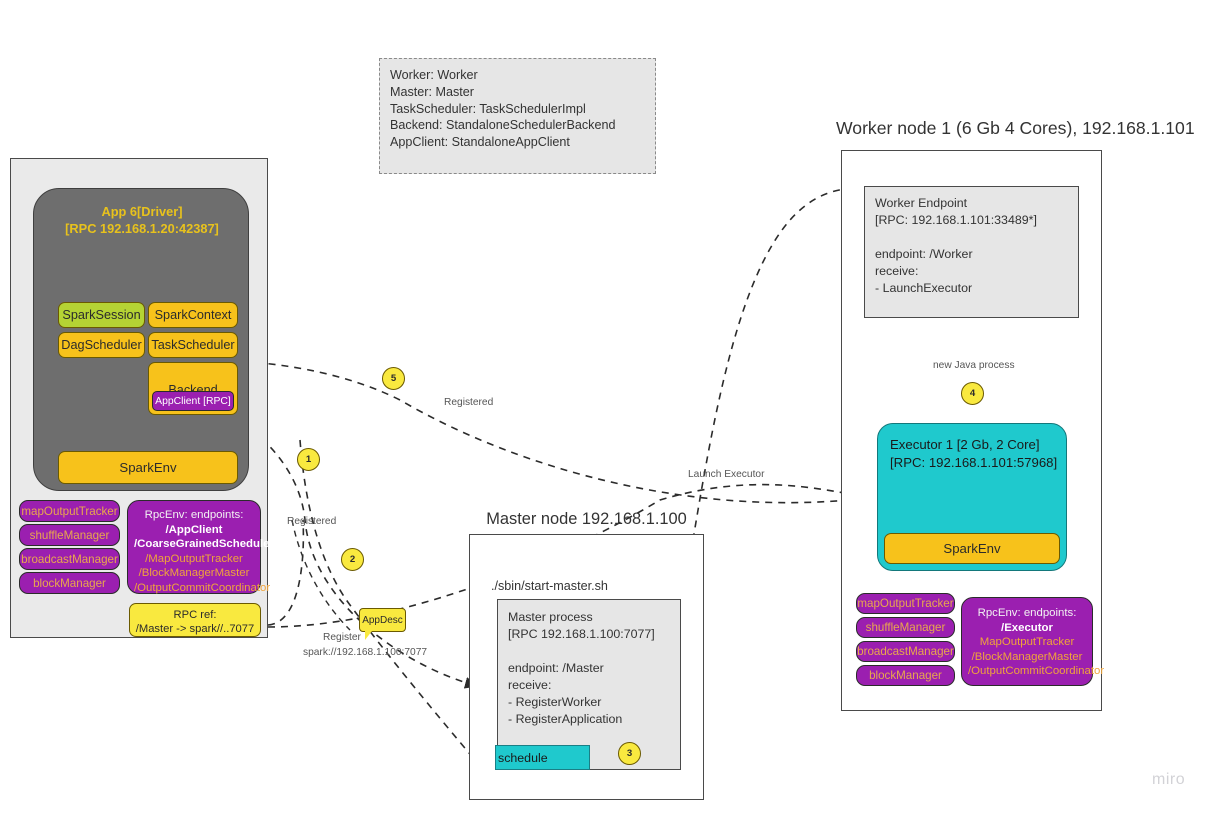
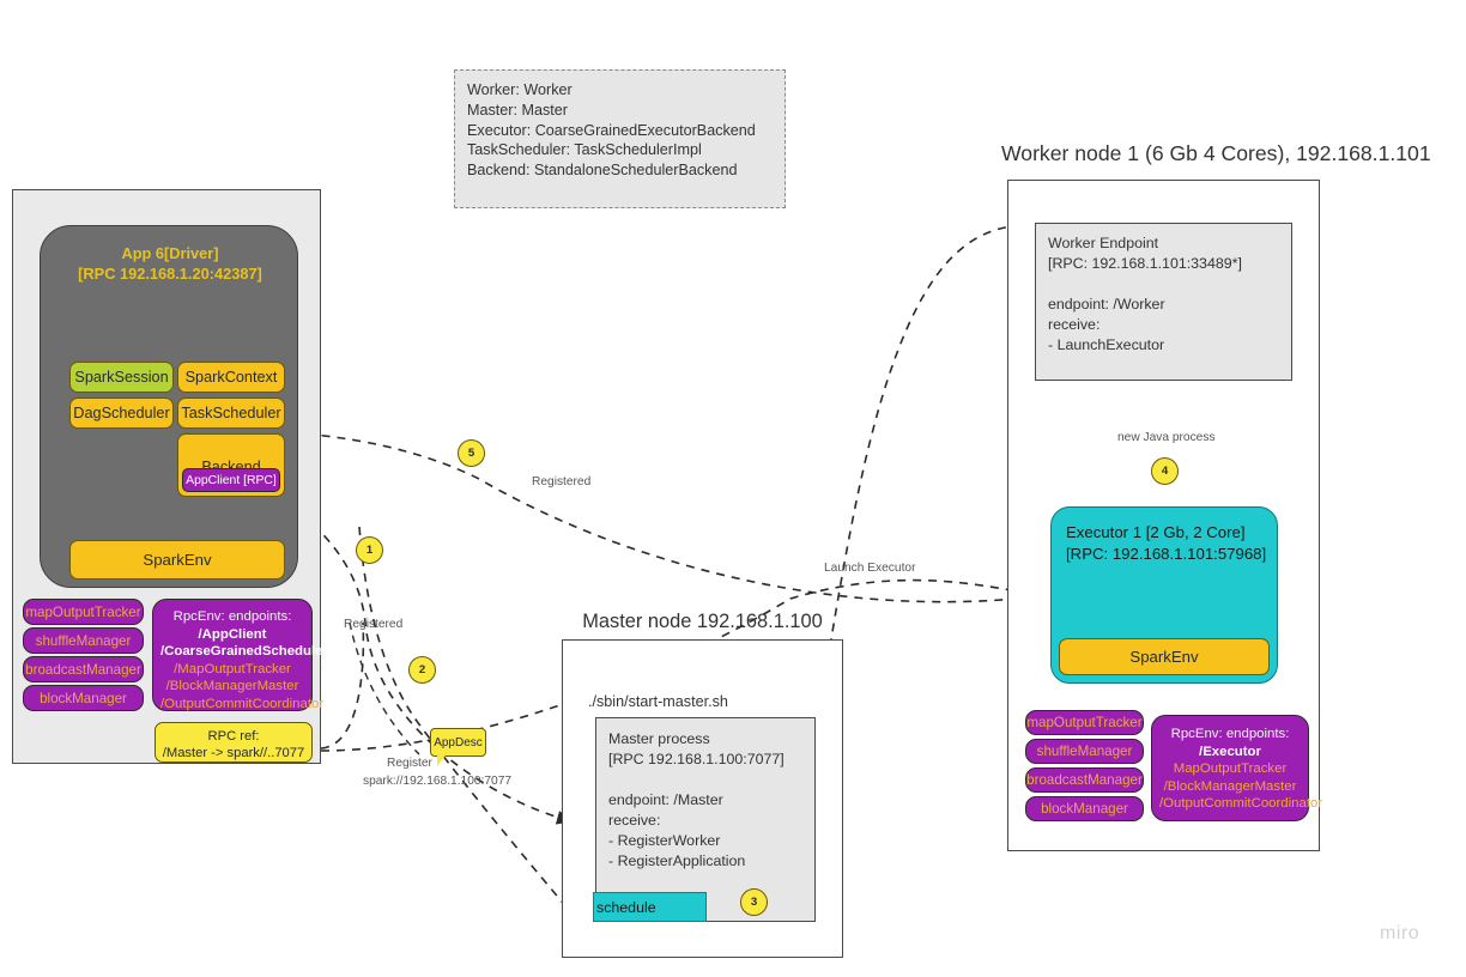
  Worker: Worker
  Master: Master
+ Executor: CoarseGrainedExecutorBackend
  TaskScheduler: TaskSchedulerImpl
  Backend: StandaloneSchedulerBackend
- AppClient: StandaloneAppClient
  App 6[Driver]
  [RPC 192.168.1.20:42387]
  SparkSession
  SparkContext
  DagScheduler
  TaskScheduler
  Backend
  AppClient [RPC]
  SparkEnv
  mapOutputTracker
  shuffleManager
  broadcastManager
  blockManager
  RpcEnv: endpoints:
  /AppClient
  /CoarseGrainedScheduler
  /MapOutputTracker
  /BlockManagerMaster
  /OutputCommitCoordinator
  RPC ref:
  /Master -> spark//..7077
  Master node 192.168.1.100
  ./sbin/start-master.sh
  Master process
  [RPC 192.168.1.100:7077]
  endpoint: /Master
  receive:
  - RegisterWorker
  - RegisterApplication
  schedule
  Worker node 1 (6 Gb 4 Cores), 192.168.1.101
  Worker Endpoint
  [RPC: 192.168.1.101:33489*]
  endpoint: /Worker
  receive:
  - LaunchExecutor
  Executor 1 [2 Gb, 2 Core]
  [RPC: 192.168.1.101:57968]
  SparkEnv
  mapOutputTracker
  shuffleManager
  broadcastManager
  blockManager
  RpcEnv: endpoints:
  /Executor
  MapOutputTracker
  /BlockManagerMaster
  /OutputCommitCoordinator
  5
  1
  2
  3
  4
  Registered
  Registered
  Register
  spark://192.168.1.100:7077
  Launch Executor
  new Java process
  AppDesc
  miro
